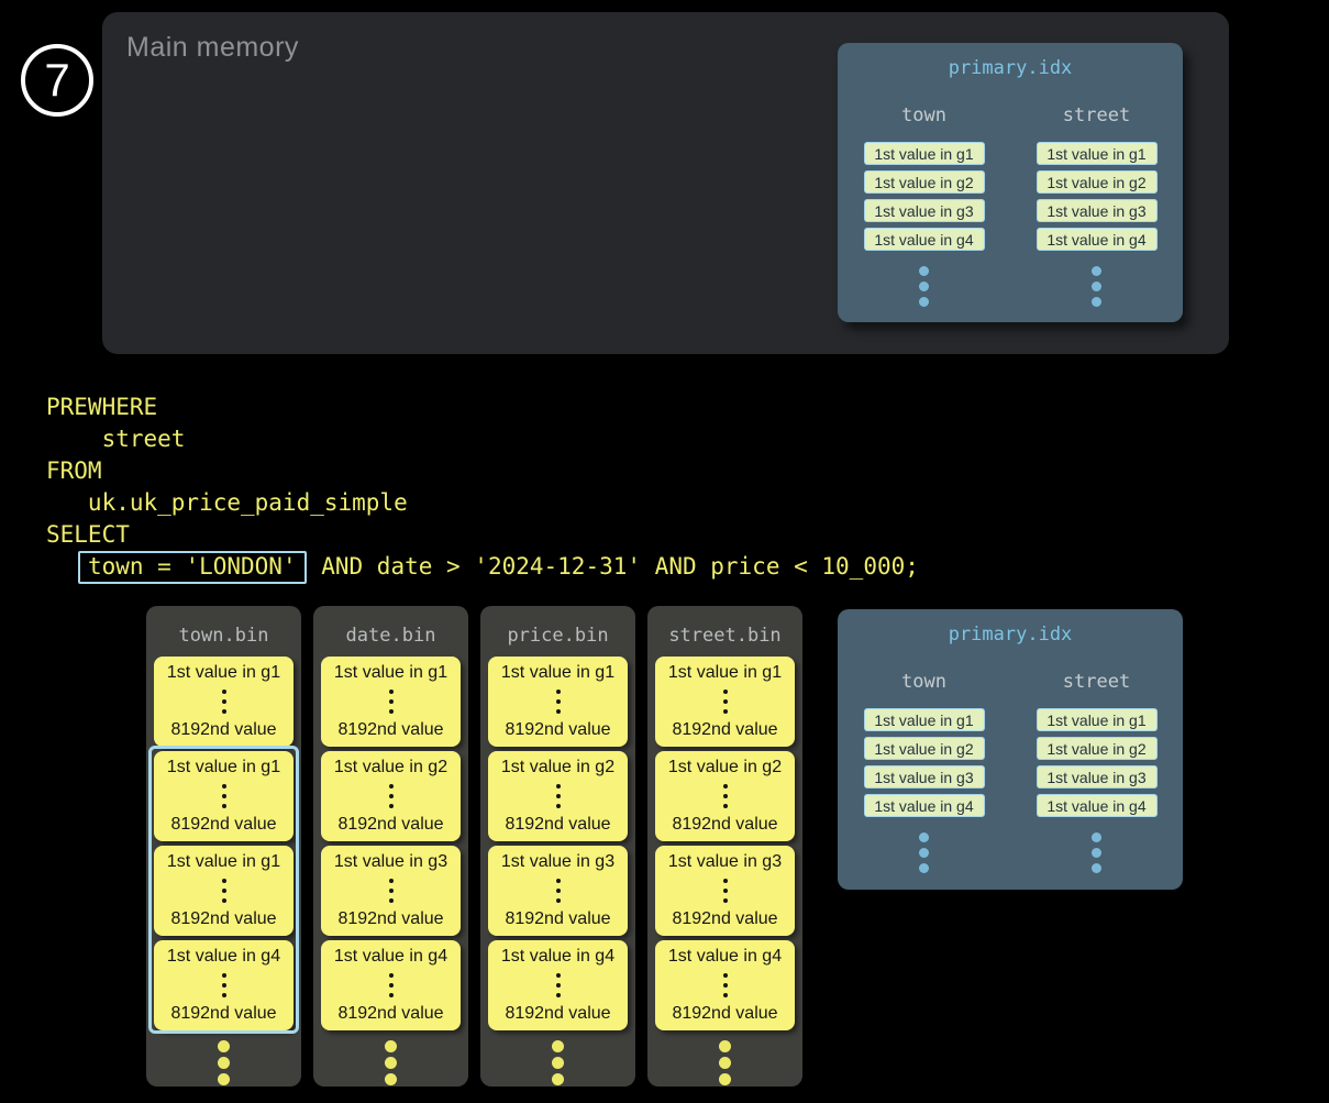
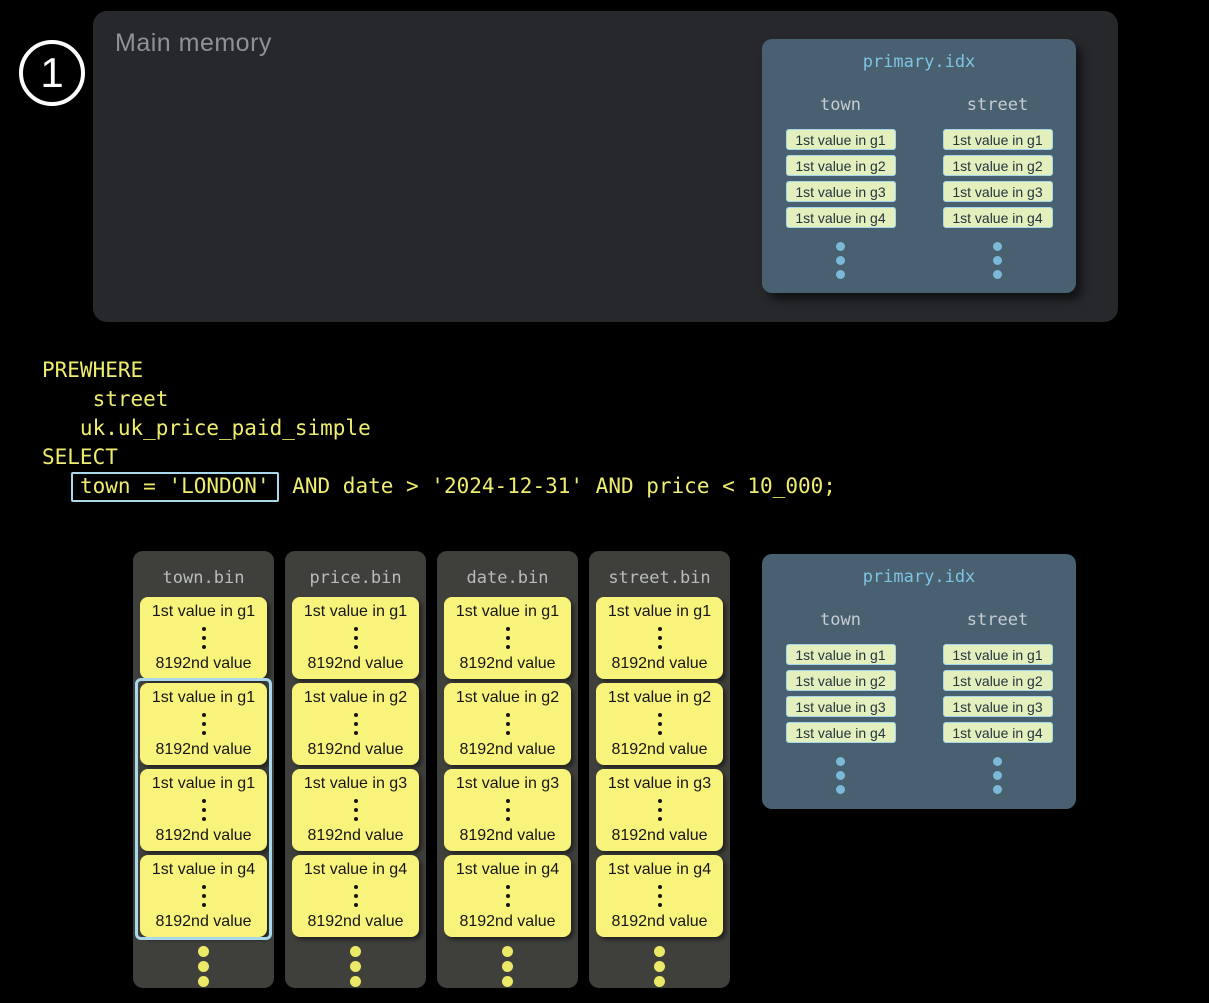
- 7
+ 1
  Main memory
  primary.idx
  town
  1st value in g1
  1st value in g2
  1st value in g3
  1st value in g4
  street
  1st value in g1
  1st value in g2
  1st value in g3
  1st value in g4
  PREWHERE
  street
- FROM
  uk.uk_price_paid_simple
  SELECT
  town = 'LONDON' AND date > '2024-12-31' AND price < 10_000;
  town.bin
  1st value in g1
  8192nd value
  1st value in g1
  8192nd value
  1st value in g1
  8192nd value
  1st value in g4
  8192nd value
- date.bin
+ price.bin
  1st value in g1
  8192nd value
  1st value in g2
  8192nd value
  1st value in g3
  8192nd value
  1st value in g4
  8192nd value
- price.bin
+ date.bin
  1st value in g1
  8192nd value
  1st value in g2
  8192nd value
  1st value in g3
  8192nd value
  1st value in g4
  8192nd value
  street.bin
  1st value in g1
  8192nd value
  1st value in g2
  8192nd value
  1st value in g3
  8192nd value
  1st value in g4
  8192nd value
  primary.idx
  town
  1st value in g1
  1st value in g2
  1st value in g3
  1st value in g4
  street
  1st value in g1
  1st value in g2
  1st value in g3
  1st value in g4
